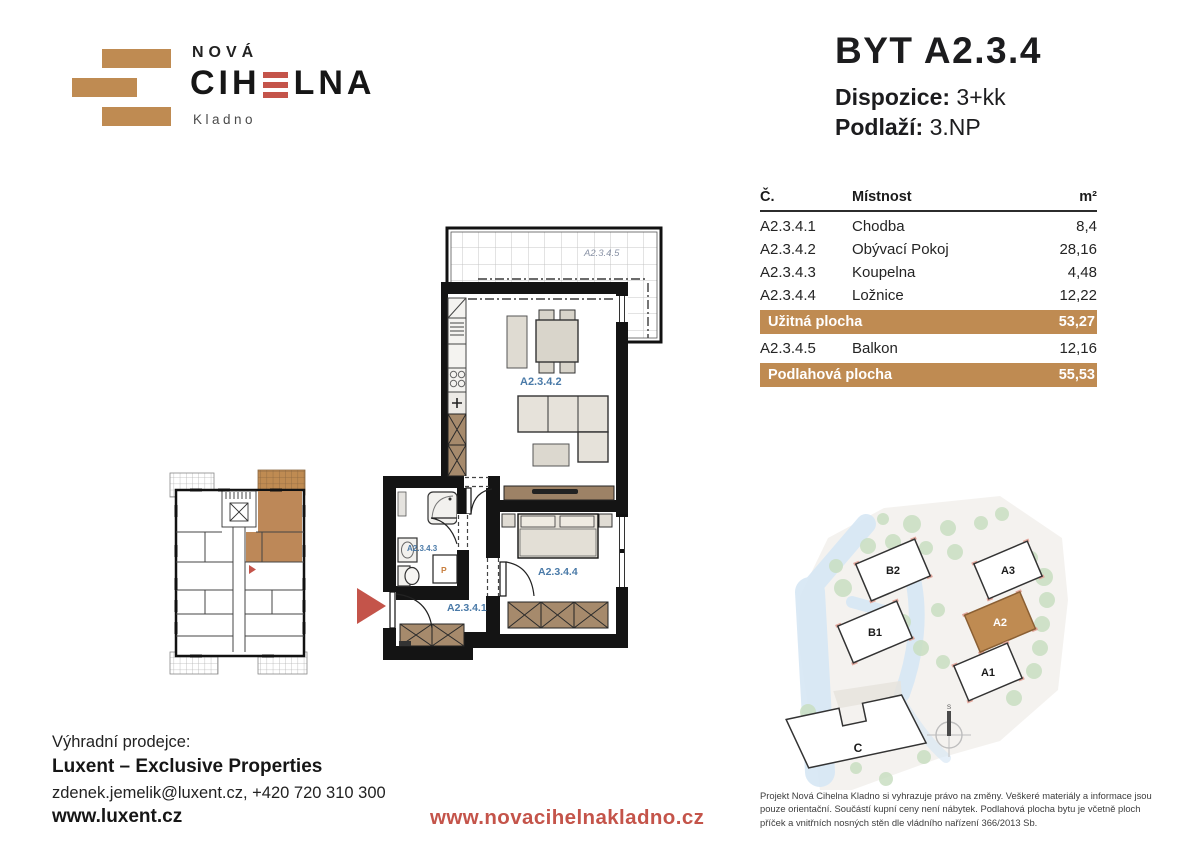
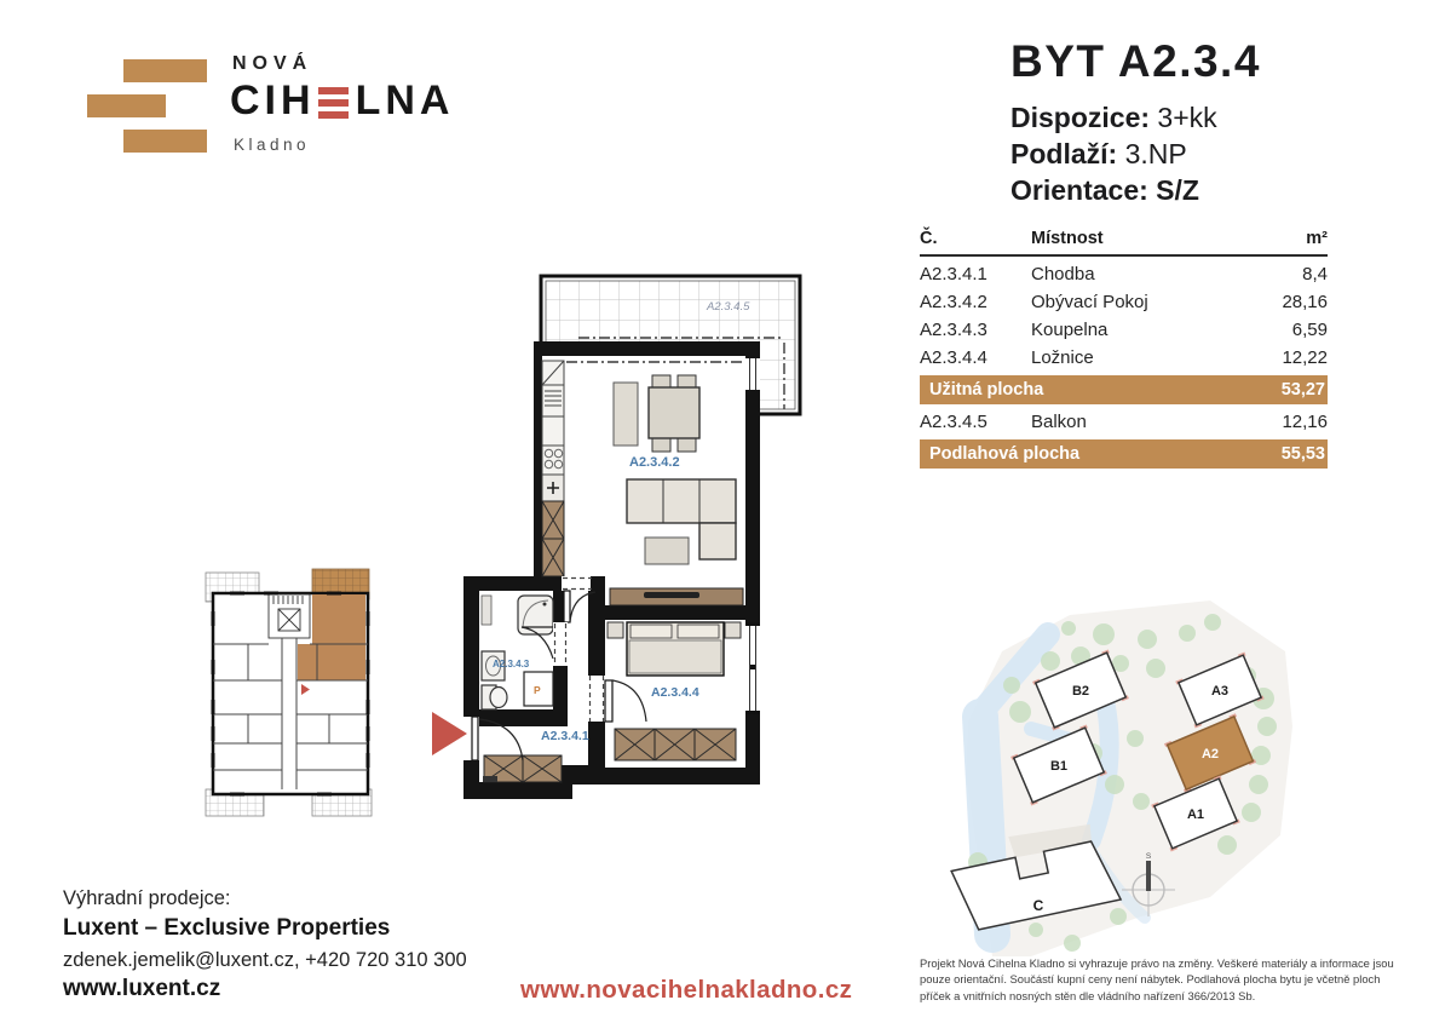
  NOVÁ
  CIH
  LNA
  Kladno
  BYT A2.3.4
  Dispozice: 3+kk
  Podlaží: 3.NP
+ Orientace: S/Z
  Č.
  Místnost
  m²
  A2.3.4.1
  Chodba
  8,4
  A2.3.4.2
  Obývací Pokoj
  28,16
  A2.3.4.3
  Koupelna
- 4,48
+ 6,59
  A2.3.4.4
  Ložnice
  12,22
  Užitná plocha
  53,27
  A2.3.4.5
  Balkon
  12,16
  Podlahová plocha
  55,53
  A2.3.4.5
  A2.3.4.2
  A2.3.4.4
  P
  A2.3.4.3
  A2.3.4.1
  B2
  B1
  A3
  A2
  A1
  C
  Výhradní prodejce:
  Luxent – Exclusive Properties
  zdenek.jemelik@luxent.cz, +420 720 310 300
  www.luxent.cz
  www.novacihelnakladno.cz
  Projekt Nová Cihelna Kladno si vyhrazuje právo na změny. Veškeré materiály a informace jsou pouze orientační. Součástí kupní ceny není nábytek. Podlahová plocha bytu je včetně ploch příček a vnitřních nosných stěn dle vládního nařízení 366/2013 Sb.
